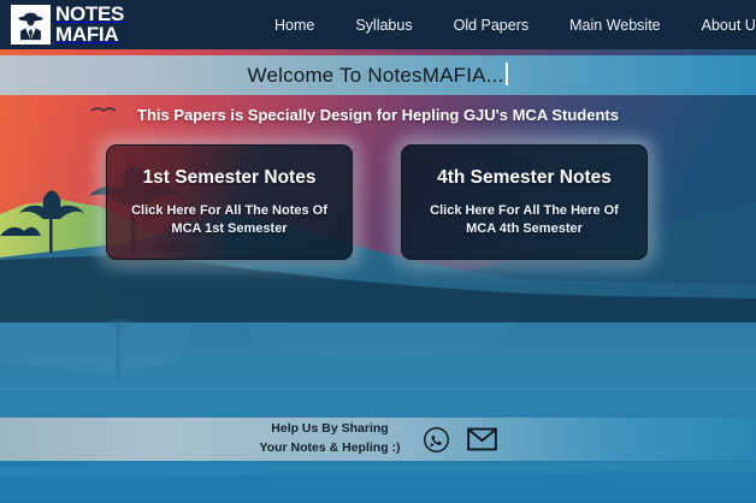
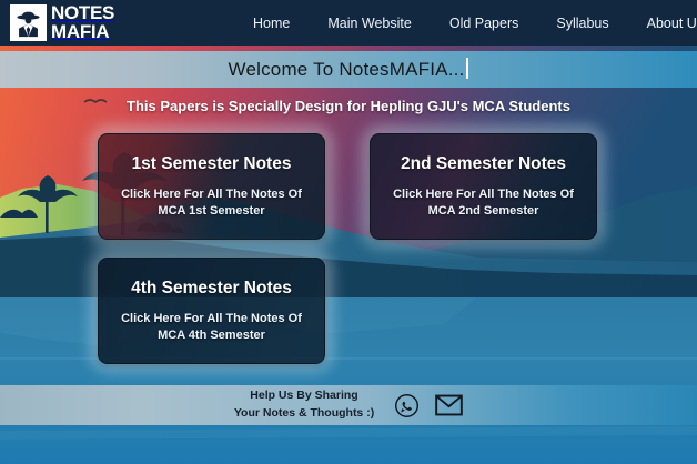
  NOTES
  MAFIA
  Home
- Syllabus
+ Main Website
  Old Papers
- Main Website
+ Syllabus
  About U
  Welcome To NotesMAFIA...
  This Papers is Specially Design for Hepling GJU's MCA Students
  1st Semester Notes
  Click Here For All The Notes Of MCA 1st Semester
+ 2nd Semester Notes
+ Click Here For All The Notes Of MCA 2nd Semester
  4th Semester Notes
- Click Here For All The Here Of MCA 4th Semester
+ Click Here For All The Notes Of MCA 4th Semester
  Help Us By Sharing
- Your Notes & Hepling :)
+ Your Notes & Thoughts :)
